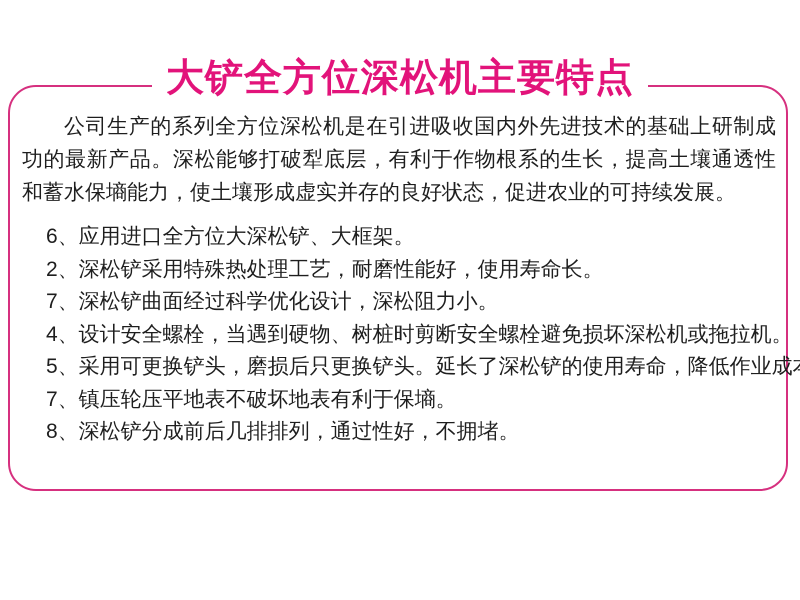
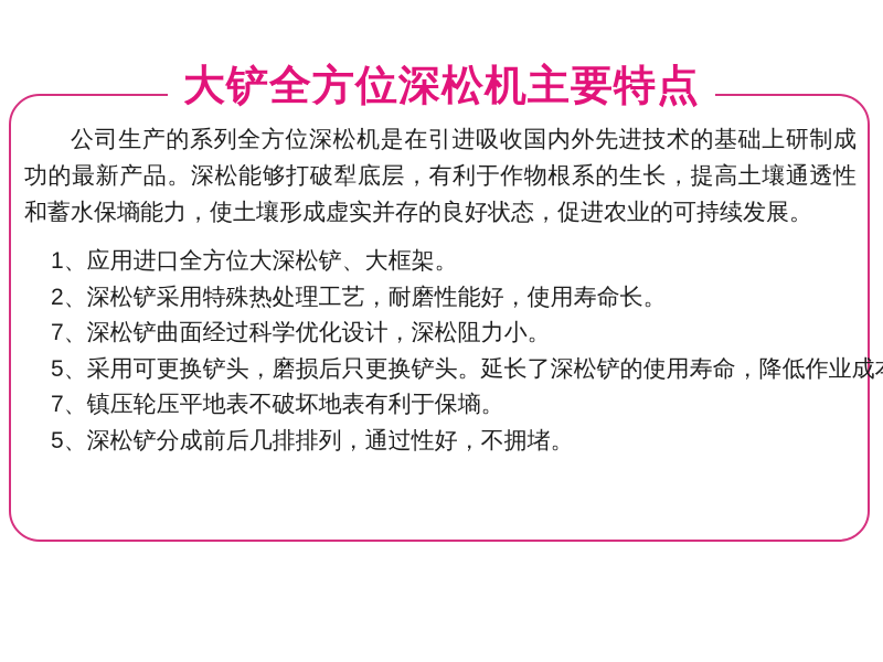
  大铲全方位深松机主要特点
  公司生产的系列全方位深松机是在引进吸收国内外先进技术的基础上研制成功的最新产品。深松能够打破犁底层，有利于作物根系的生长，提高土壤通透性和蓄水保墒能力，使土壤形成虚实并存的良好状态，促进农业的可持续发展。
- 6、应用进口全方位大深松铲、大框架。
+ 1、应用进口全方位大深松铲、大框架。
  2、深松铲采用特殊热处理工艺，耐磨性能好，使用寿命长。
  7、深松铲曲面经过科学优化设计，深松阻力小。
- 4、设计安全螺栓，当遇到硬物、树桩时剪断安全螺栓避免损坏深松机或拖拉机。
  5、采用可更换铲头，磨损后只更换铲头。延长了深松铲的使用寿命，降低作业成
  7、镇压轮压平地表不破坏地表有利于保墒。
- 8、深松铲分成前后几排排列，通过性好，不拥堵。
+ 5、深松铲分成前后几排排列，通过性好，不拥堵。
